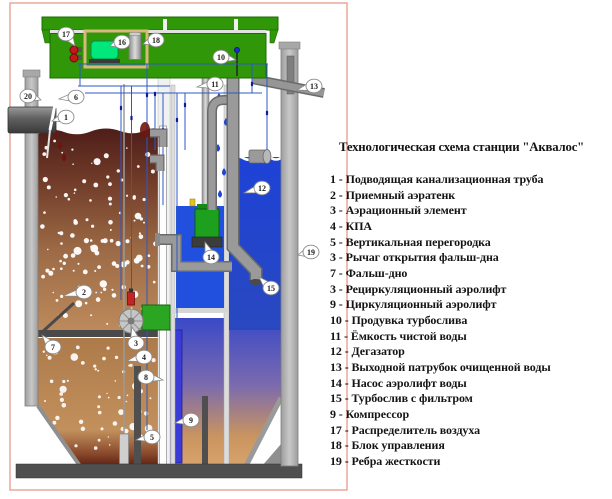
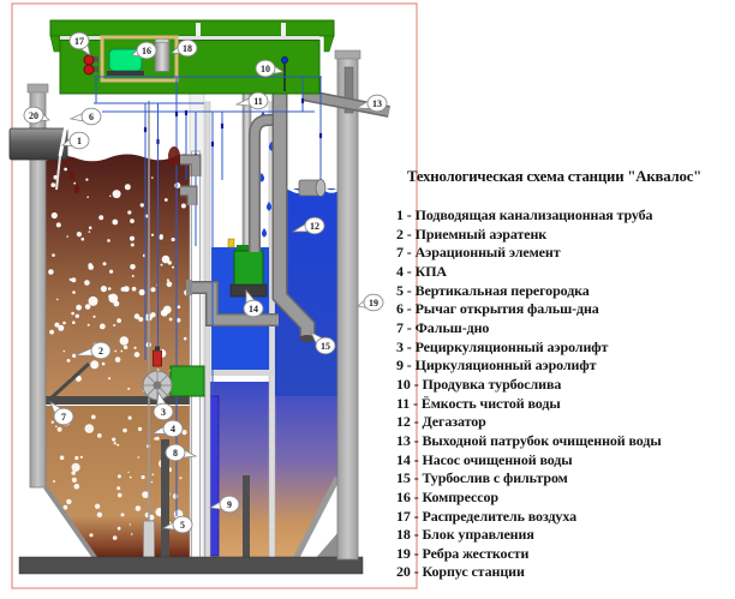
  1
  2
  3
  4
  5
  6
  7
  8
  9
  10
  11
  12
  13
  14
  15
  16
  17
  18
  19
  20
  Технологическая схема станции "Аквалос"
  1 - Подводящая канализационная труба
  2 - Приемный аэратенк
- 3 - Аэрационный элемент
+ 7 - Аэрационный элемент
  4 - КПА
  5 - Вертикальная перегородка
- 3 - Рычаг открытия фальш-дна
+ 6 - Рычаг открытия фальш-дна
  7 - Фальш-дно
  3 - Рециркуляционный аэролифт
  9 - Циркуляционный аэролифт
  10 - Продувка турбослива
  11 - Ёмкость чистой воды
  12 - Дегазатор
  13 - Выходной патрубок очищенной воды
- 14 - Насос аэролифт воды
+ 14 - Насос очищенной воды
  15 - Турбослив с фильтром
- 9 - Компрессор
+ 16 - Компрессор
  17 - Распределитель воздуха
  18 - Блок управления
  19 - Ребра жесткости
+ 20 - Корпус станции
